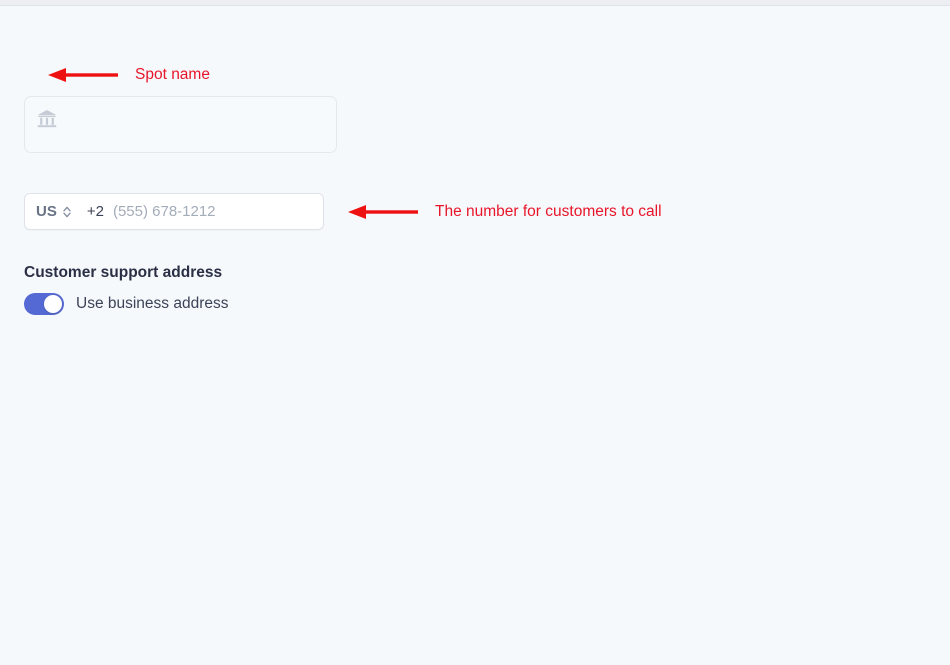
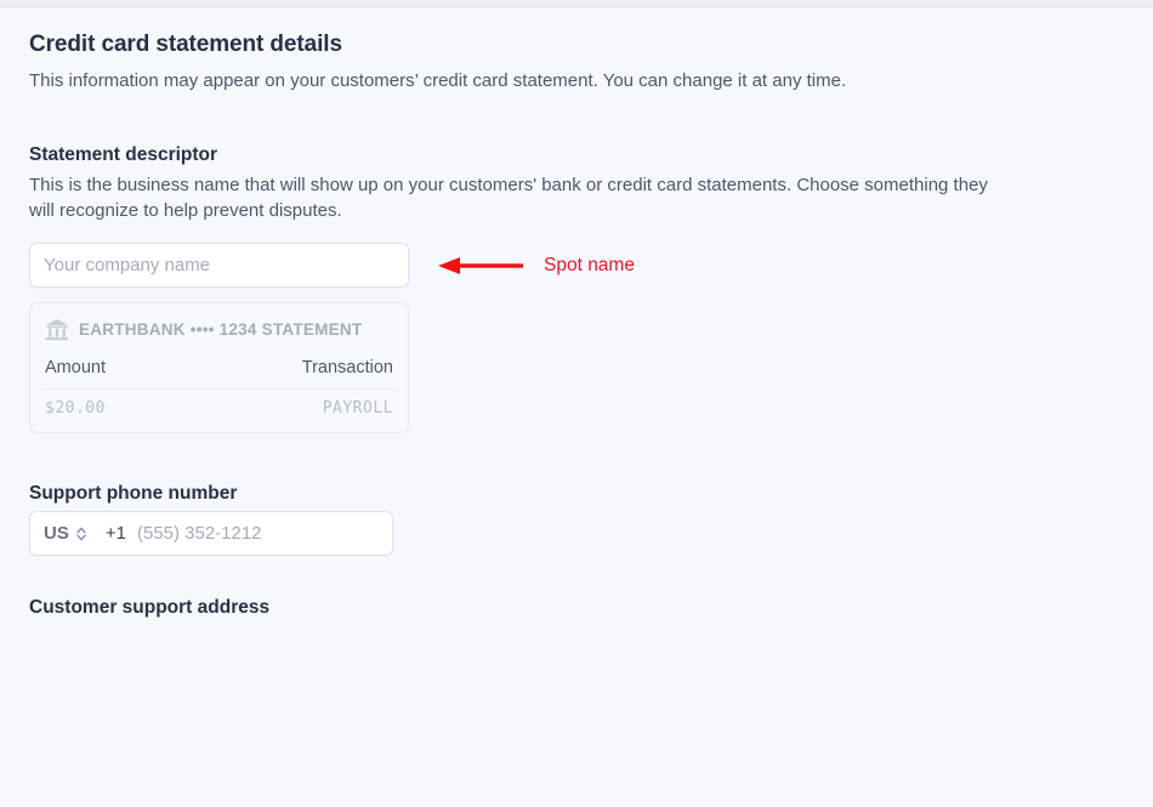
+ Credit card statement details
+ This information may appear on your customers’ credit card statement. You can change it at any time.
+ Statement descriptor
+ This is the business name that will show up on your customers' bank or credit card statements. Choose something they will recognize to help prevent disputes.
+ Your company name
  Spot name
+ EARTHBANK •••• 1234 STATEMENT
+ Amount
+ Transaction
+ $20.00
+ PAYROLL
+ Support phone number
  US
- +2
+ +1
- (555) 678-1212
+ (555) 352-1212
- The number for customers to call
  Customer support address
- Use business address
